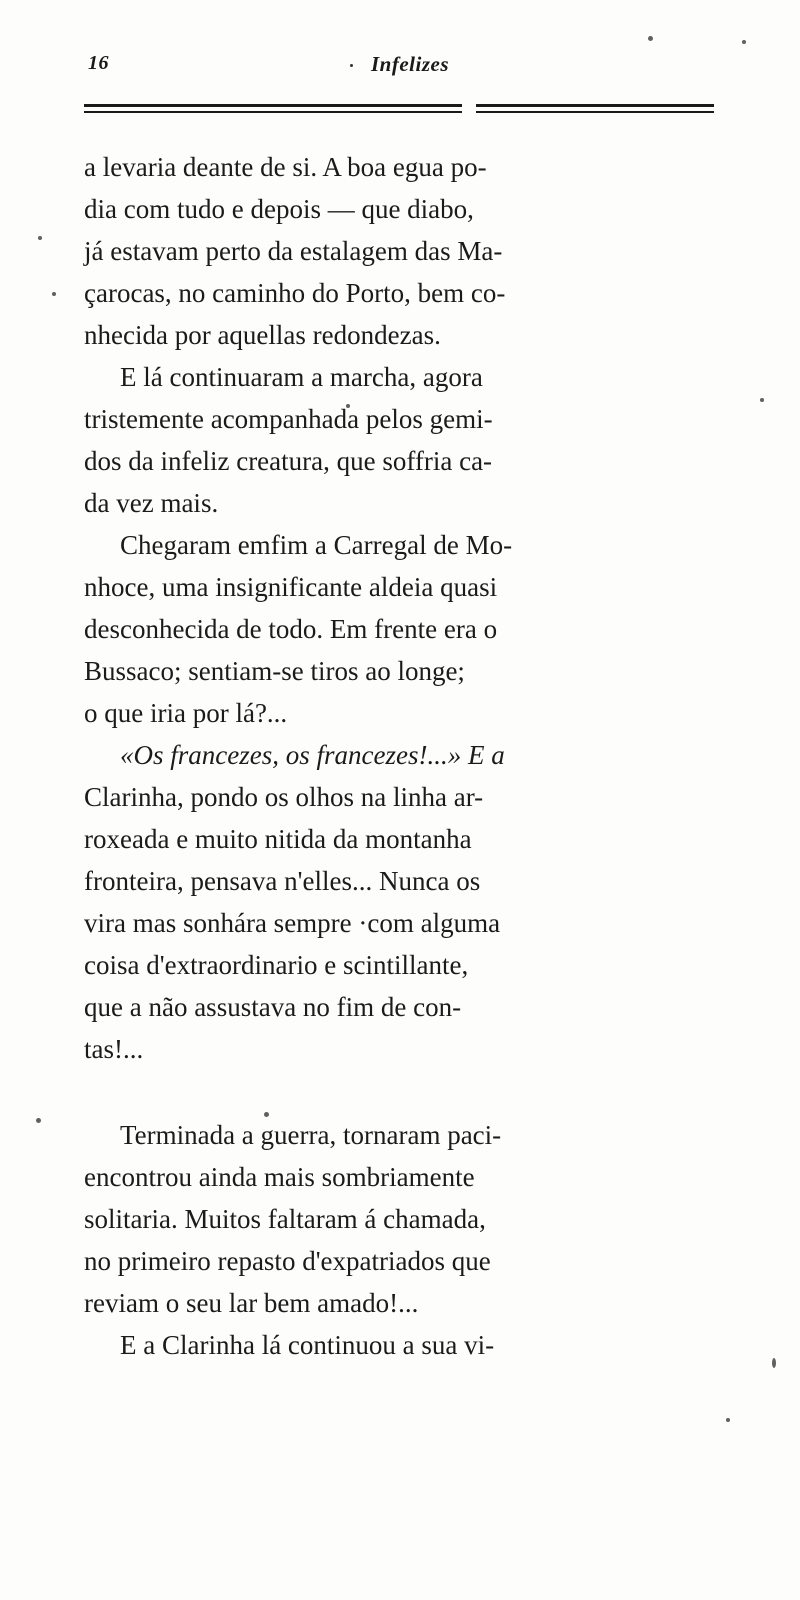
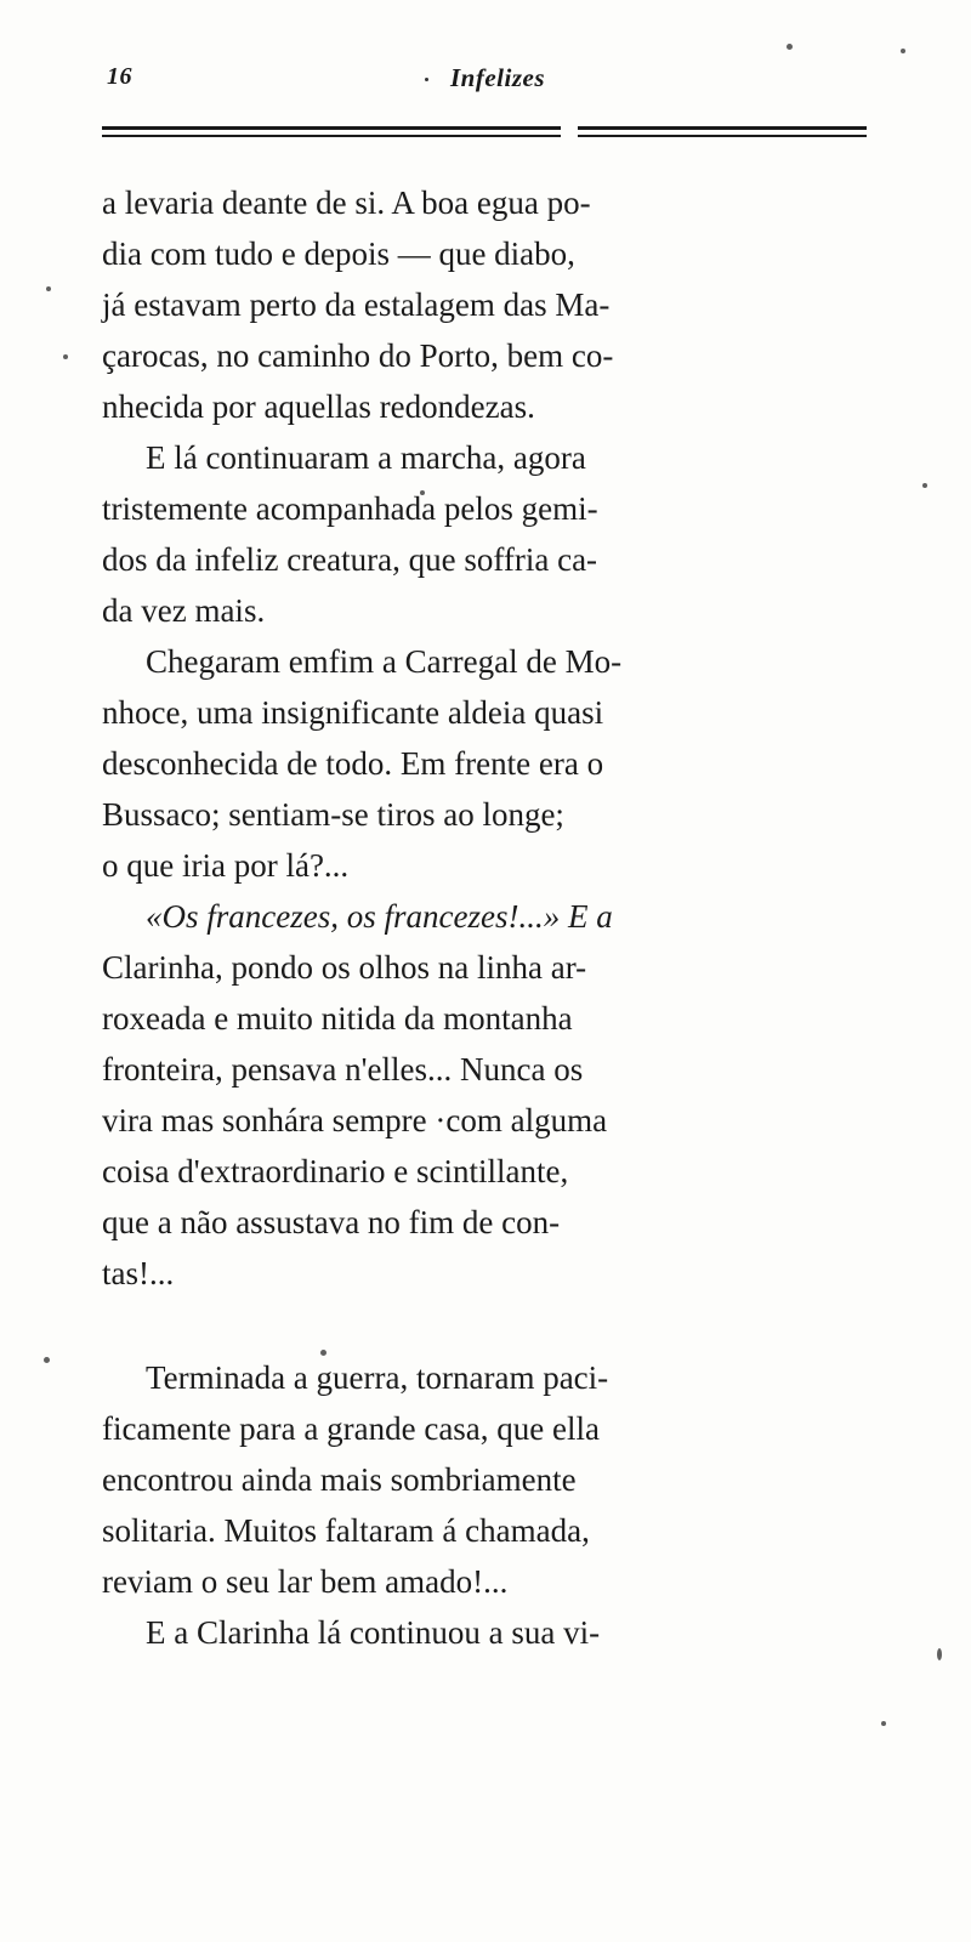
  16
  Infelizes
  a levaria deante de si. A boa egua po-
  dia com tudo e depois — que diabo,
  já estavam perto da estalagem das Ma-
  çarocas, no caminho do Porto, bem co-
  nhecida por aquellas redondezas.
  E lá continuaram a marcha, agora
  tristemente acompanhada pelos gemi-
  dos da infeliz creatura, que soffria ca-
  da vez mais.
  Chegaram emfim a Carregal de Mo-
  nhoce, uma insignificante aldeia quasi
  desconhecida de todo. Em frente era o
  Bussaco; sentiam-se tiros ao longe;
  o que iria por lá?...
  «Os francezes, os francezes!...» E a
  Clarinha, pondo os olhos na linha ar-
  roxeada e muito nitida da montanha
  fronteira, pensava n'elles... Nunca os
  vira mas sonhára sempre ·com alguma
  coisa d'extraordinario e scintillante,
  que a não assustava no fim de con-
  tas!...
  Terminada a guerra, tornaram paci-
+ ficamente para a grande casa, que ella
  encontrou ainda mais sombriamente
  solitaria. Muitos faltaram á chamada,
- no primeiro repasto d'expatriados que
  reviam o seu lar bem amado!...
  E a Clarinha lá continuou a sua vi-
